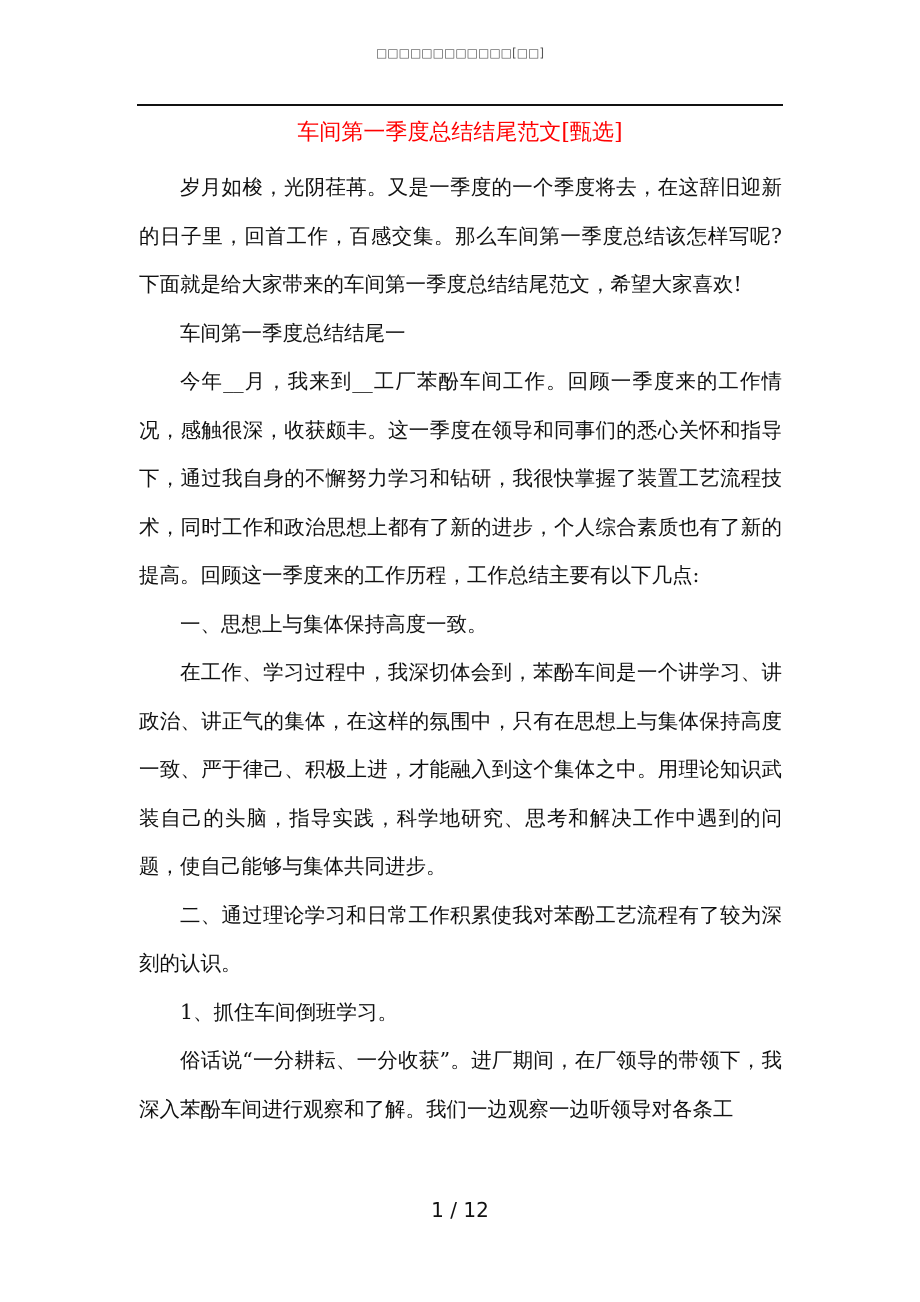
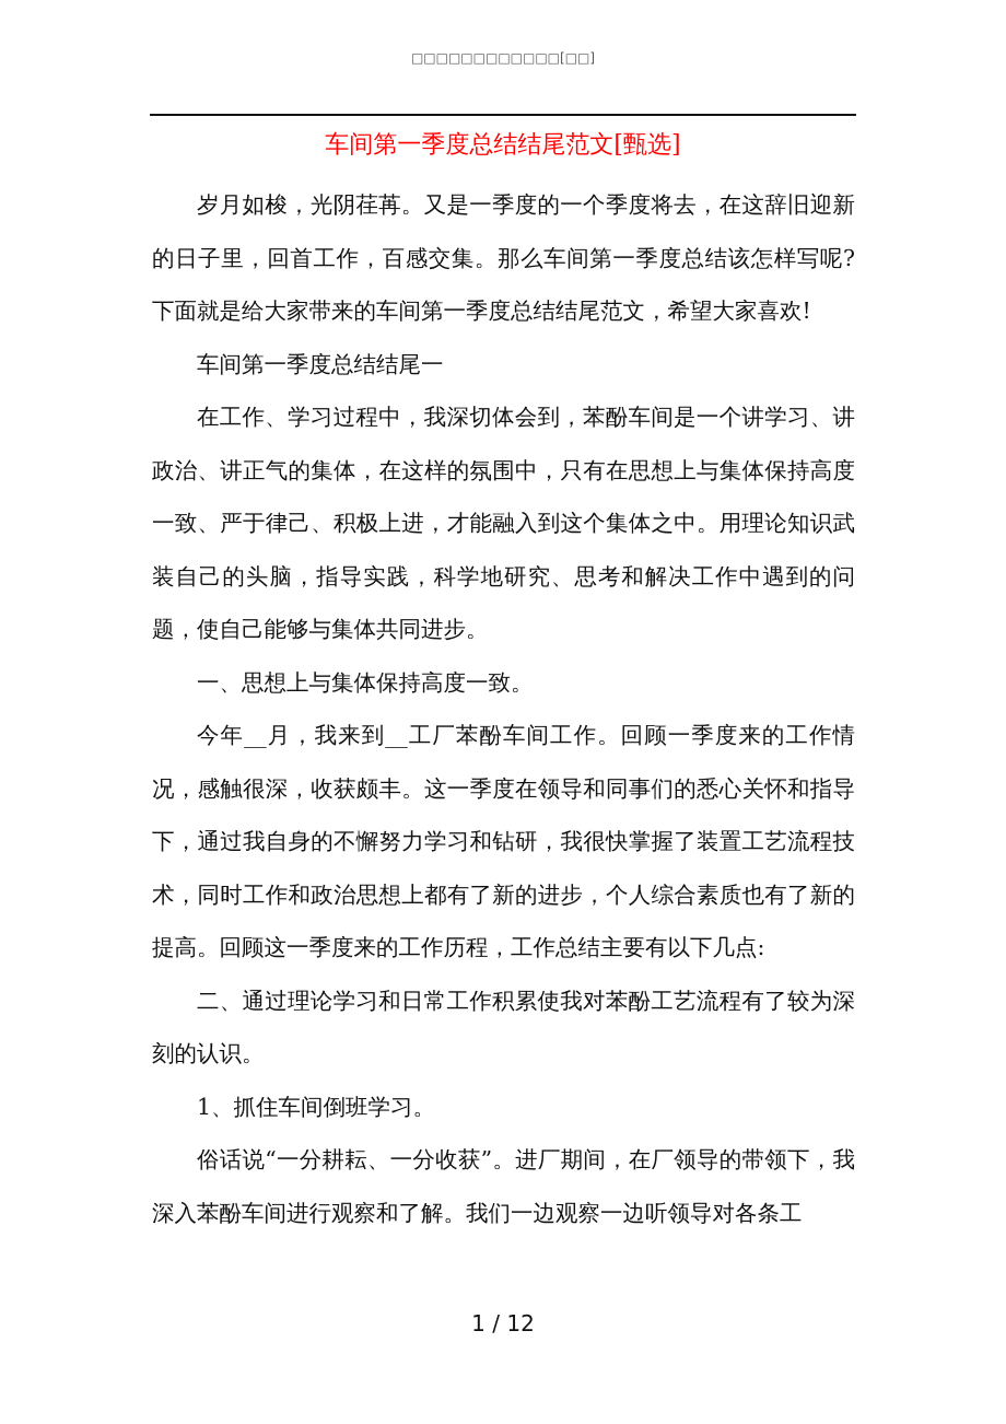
  □□□□□□□□□□□□[□□]
  车间第一季度总结结尾范文[甄选]
  岁月如梭，光阴荏苒。又是一季度的一个季度将去，在这辞旧迎新的日子里，回首工作，百感交集。那么车间第一季度总结该怎样写呢?下面就是给大家带来的车间第一季度总结结尾范文，希望大家喜欢!
  车间第一季度总结结尾一
- 今年__月，我来到__工厂苯酚车间工作。回顾一季度来的工作情况，感触很深，收获颇丰。这一季度在领导和同事们的悉心关怀和指导下，通过我自身的不懈努力学习和钻研，我很快掌握了装置工艺流程技术，同时工作和政治思想上都有了新的进步，个人综合素质也有了新的提高。回顾这一季度来的工作历程，工作总结主要有以下几点:
+ 在工作、学习过程中，我深切体会到，苯酚车间是一个讲学习、讲政治、讲正气的集体，在这样的氛围中，只有在思想上与集体保持高度一致、严于律己、积极上进，才能融入到这个集体之中。用理论知识武装自己的头脑，指导实践，科学地研究、思考和解决工作中遇到的问题，使自己能够与集体共同进步。
  一、思想上与集体保持高度一致。
- 在工作、学习过程中，我深切体会到，苯酚车间是一个讲学习、讲政治、讲正气的集体，在这样的氛围中，只有在思想上与集体保持高度一致、严于律己、积极上进，才能融入到这个集体之中。用理论知识武装自己的头脑，指导实践，科学地研究、思考和解决工作中遇到的问题，使自己能够与集体共同进步。
+ 今年__月，我来到__工厂苯酚车间工作。回顾一季度来的工作情况，感触很深，收获颇丰。这一季度在领导和同事们的悉心关怀和指导下，通过我自身的不懈努力学习和钻研，我很快掌握了装置工艺流程技术，同时工作和政治思想上都有了新的进步，个人综合素质也有了新的提高。回顾这一季度来的工作历程，工作总结主要有以下几点:
  二、通过理论学习和日常工作积累使我对苯酚工艺流程有了较为深刻的认识。
  1、抓住车间倒班学习。
  俗话说“一分耕耘、一分收获”。进厂期间，在厂领导的带领下，我深入苯酚车间进行观察和了解。我们一边观察一边听领导对各条工
  1 / 12
